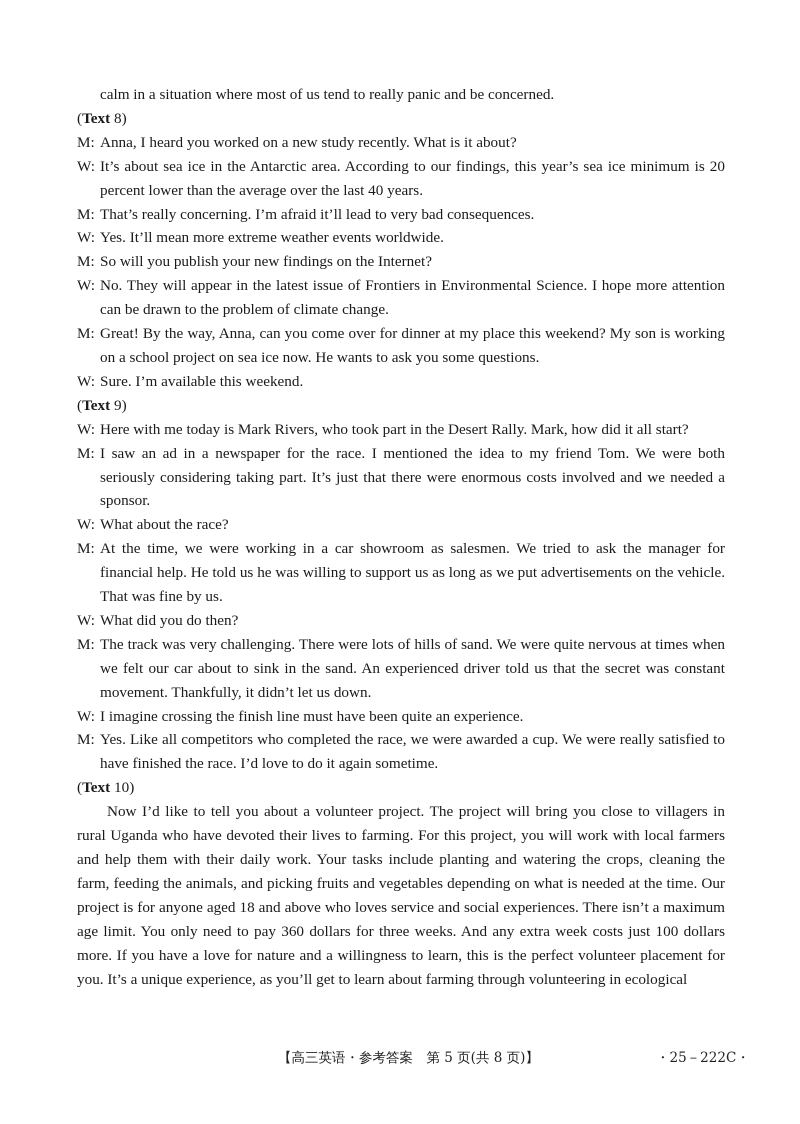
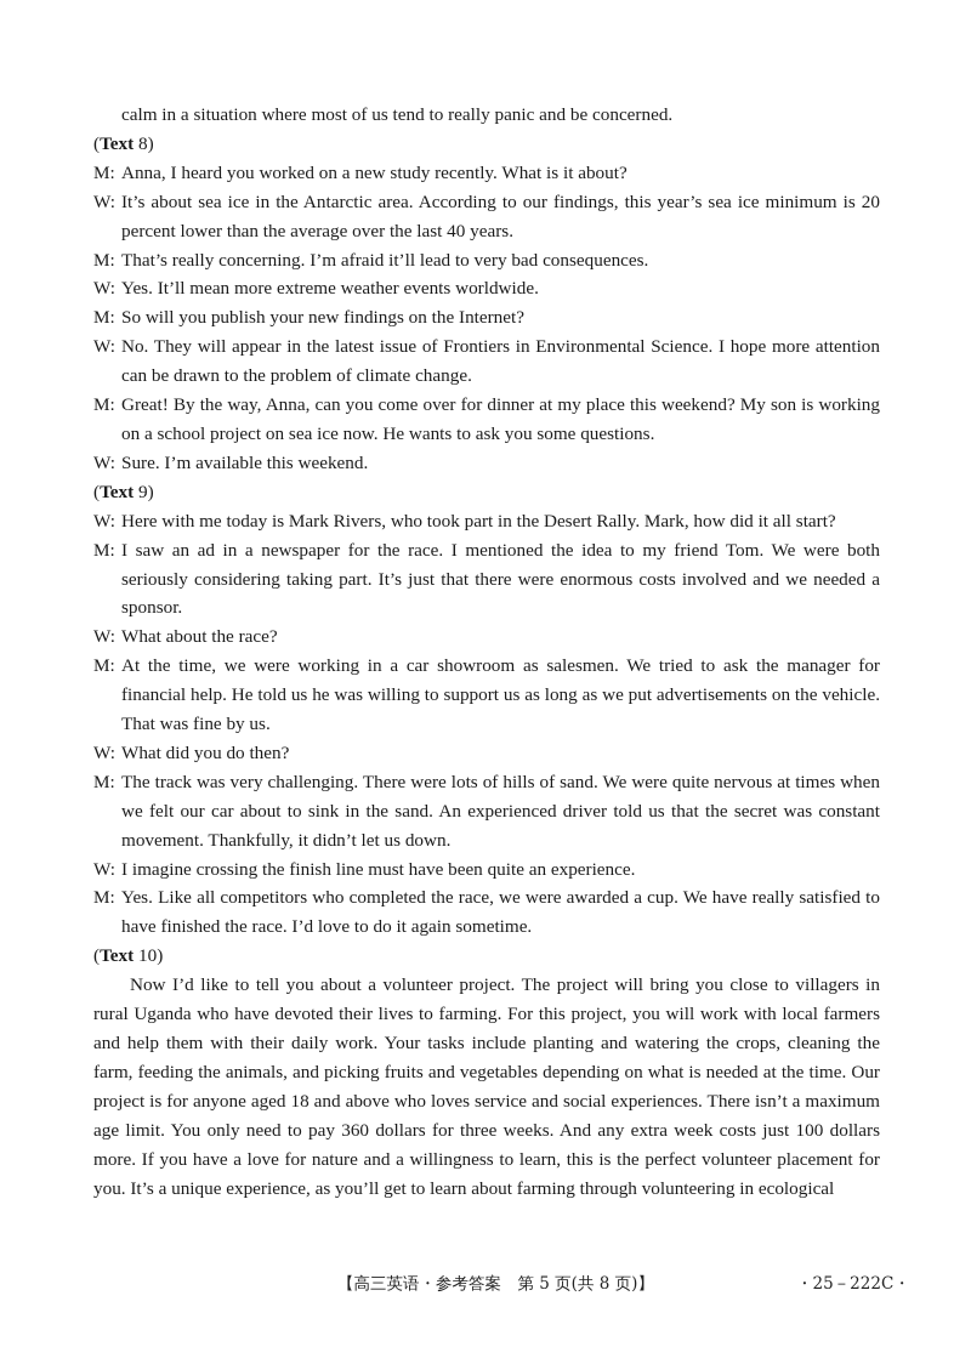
  calm in a situation where most of us tend to really panic and be concerned.
  (Text 8)
  M:
  Anna, I heard you worked on a new study recently. What is it about?
  W:
  It’s about sea ice in the Antarctic area. According to our findings, this year’s sea ice minimum is 20 percent lower than the average over the last 40 years.
  M:
  That’s really concerning. I’m afraid it’ll lead to very bad consequences.
  W:
  Yes. It’ll mean more extreme weather events worldwide.
  M:
  So will you publish your new findings on the Internet?
  W:
  No. They will appear in the latest issue of Frontiers in Environmental Science. I hope more attention can be drawn to the problem of climate change.
  M:
  Great! By the way, Anna, can you come over for dinner at my place this weekend? My son is working on a school project on sea ice now. He wants to ask you some questions.
  W:
  Sure. I’m available this weekend.
  (Text 9)
  W:
  Here with me today is Mark Rivers, who took part in the Desert Rally. Mark, how did it all start?
  M:
  I saw an ad in a newspaper for the race. I mentioned the idea to my friend Tom. We were both seriously considering taking part. It’s just that there were enormous costs involved and we needed a sponsor.
  W:
  What about the race?
  M:
  At the time, we were working in a car showroom as salesmen. We tried to ask the manager for financial help. He told us he was willing to support us as long as we put advertisements on the vehicle. That was fine by us.
  W:
  What did you do then?
  M:
  The track was very challenging. There were lots of hills of sand. We were quite nervous at times when we felt our car about to sink in the sand. An experienced driver told us that the secret was constant movement. Thankfully, it didn’t let us down.
  W:
  I imagine crossing the finish line must have been quite an experience.
  M:
- Yes. Like all competitors who completed the race, we were awarded a cup. We were really satisfied to have finished the race. I’d love to do it again sometime.
+ Yes. Like all competitors who completed the race, we were awarded a cup. We have really satisfied to have finished the race. I’d love to do it again sometime.
  (Text 10)
  Now I’d like to tell you about a volunteer project. The project will bring you close to villagers in rural Uganda who have devoted their lives to farming. For this project, you will work with local farmers and help them with their daily work. Your tasks include planting and watering the crops, cleaning the farm, feeding the animals, and picking fruits and vegetables depending on what is needed at the time. Our project is for anyone aged 18 and above who loves service and social experiences. There isn’t a maximum age limit. You only need to pay 360 dollars for three weeks. And any extra week costs just 100 dollars more. If you have a love for nature and a willingness to learn, this is the perfect volunteer placement for you. It’s a unique experience, as you’ll get to learn about farming through volunteering in ecological
  【高三英语・参考答案 第 5 页(共 8 页)】
  ・25－222C・
